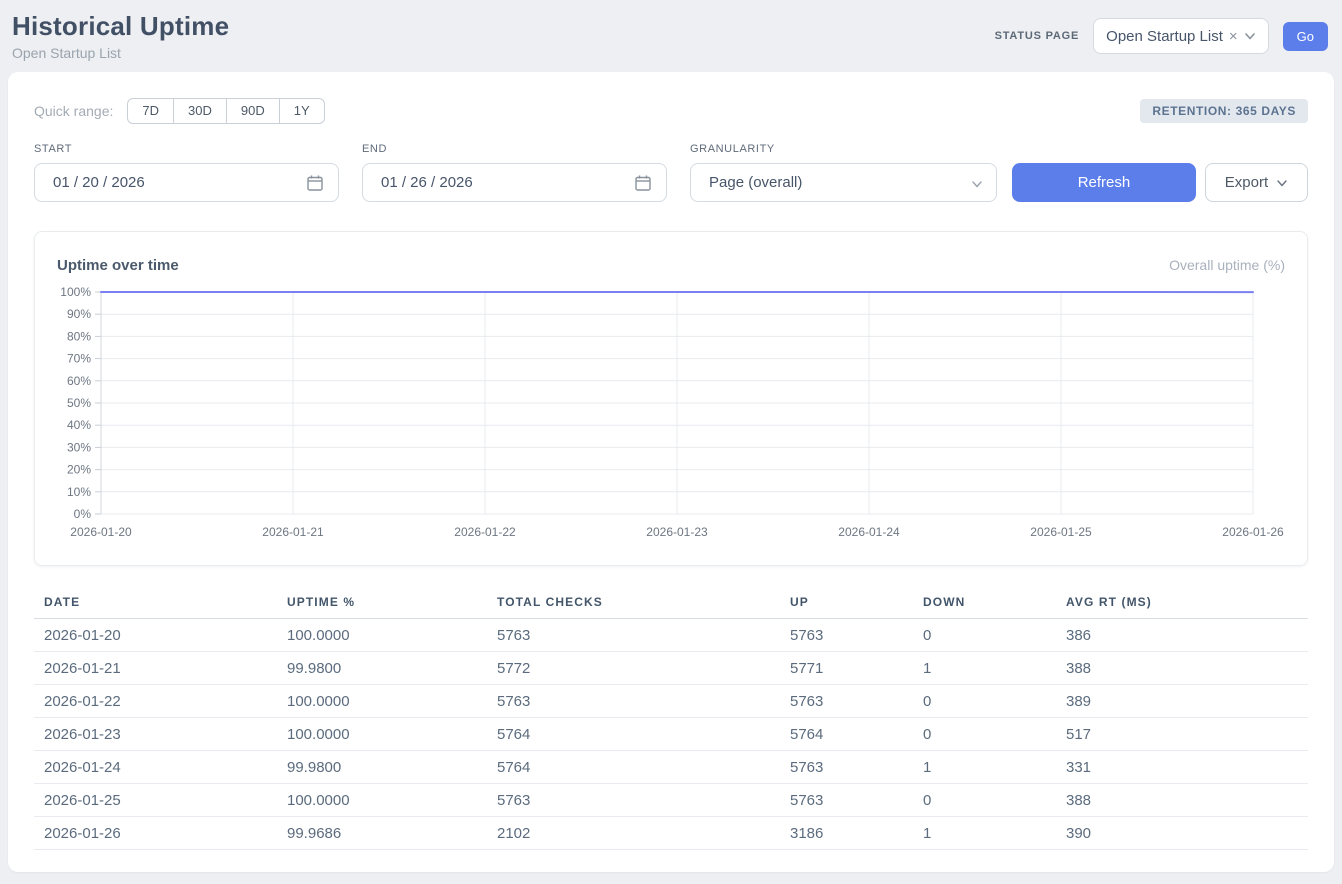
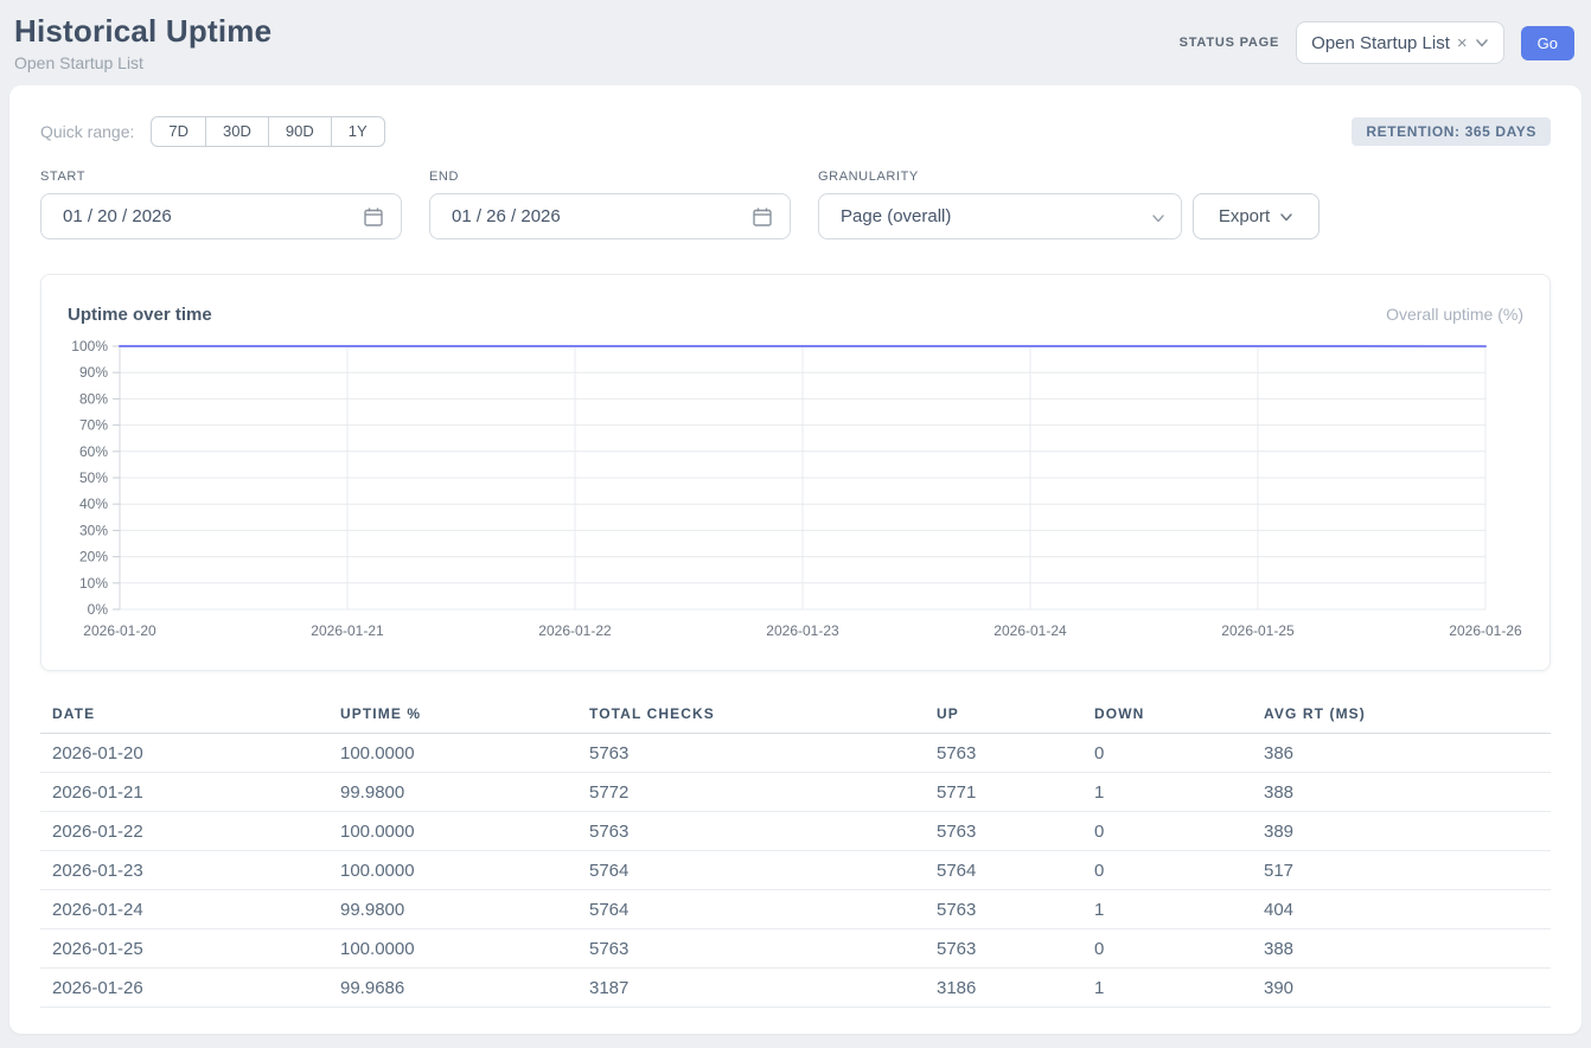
  Historical Uptime
  Open Startup List
  STATUS PAGE
  Open Startup List
  ×
  Go
  Quick range:
  7D
  30D
  90D
  1Y
  RETENTION: 365 DAYS
  START
  01 / 20 / 2026
  END
  01 / 26 / 2026
  GRANULARITY
  Page (overall)
- Refresh
  Export
  Uptime over time
  Overall uptime (%)
  0%
  10%
  20%
  30%
  40%
  50%
  60%
  70%
  80%
  90%
  100%
  2026-01-20
  2026-01-21
  2026-01-22
  2026-01-23
  2026-01-24
  2026-01-25
  2026-01-26
  DATE	UPTIME %	TOTAL CHECKS	UP	DOWN	AVG RT (MS)
  2026-01-20	100.0000	5763	5763	0	386
  2026-01-21	99.9800	5772	5771	1	388
  2026-01-22	100.0000	5763	5763	0	389
  2026-01-23	100.0000	5764	5764	0	517
- 2026-01-24	99.9800	5764	5763	1	331
+ 2026-01-24	99.9800	5764	5763	1	404
  2026-01-25	100.0000	5763	5763	0	388
- 2026-01-26	99.9686	2102	3186	1	390
+ 2026-01-26	99.9686	3187	3186	1	390
